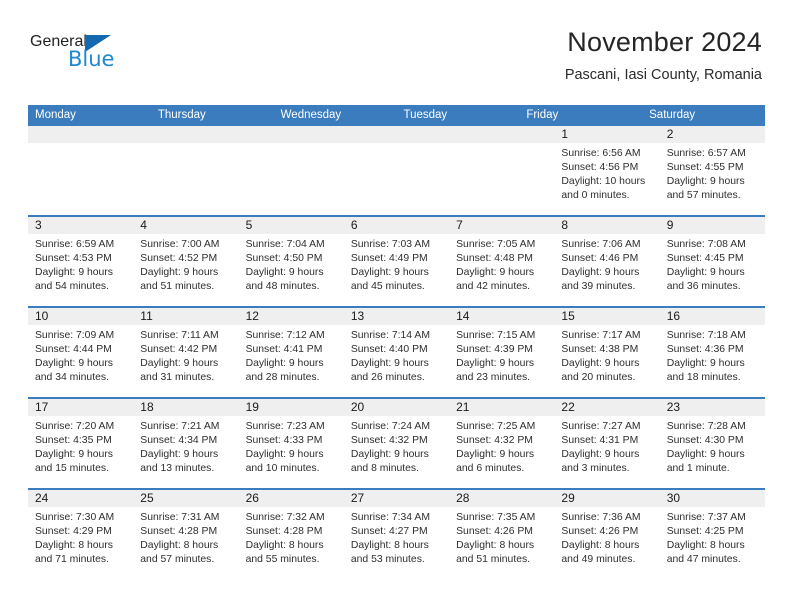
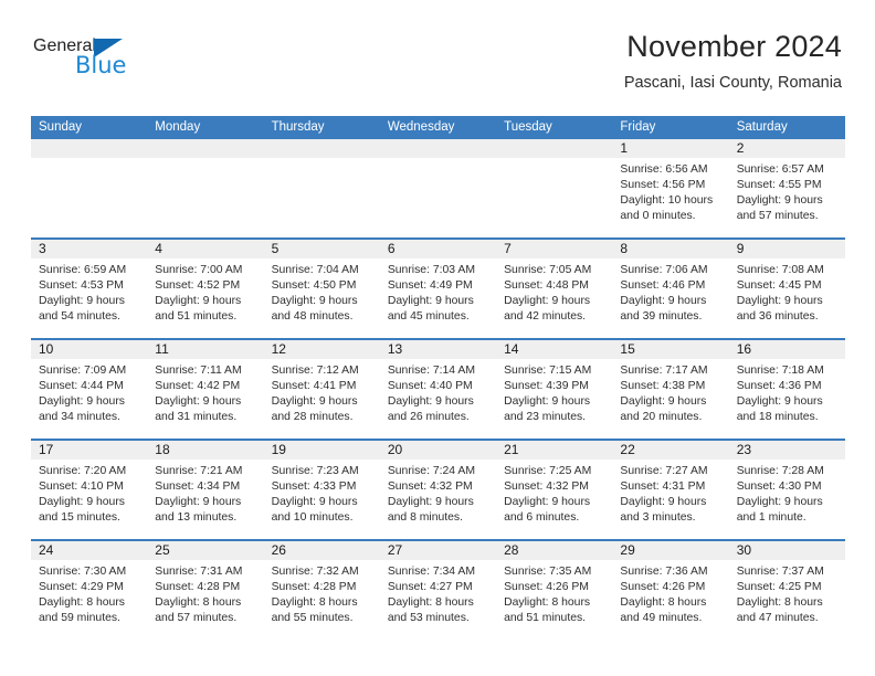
  General
  Blue
  November 2024
  Pascani, Iasi County, Romania
+ Sunday
  Monday
  Thursday
  Wednesday
  Tuesday
  Friday
  Saturday
  1
  2
  Sunrise: 6:56 AM
  Sunset: 4:56 PM
  Daylight: 10 hours
  and 0 minutes.
  Sunrise: 6:57 AM
  Sunset: 4:55 PM
  Daylight: 9 hours
  and 57 minutes.
  3
  4
  5
  6
  7
  8
  9
  Sunrise: 6:59 AM
  Sunset: 4:53 PM
  Daylight: 9 hours
  and 54 minutes.
  Sunrise: 7:00 AM
  Sunset: 4:52 PM
  Daylight: 9 hours
  and 51 minutes.
  Sunrise: 7:04 AM
  Sunset: 4:50 PM
  Daylight: 9 hours
  and 48 minutes.
  Sunrise: 7:03 AM
  Sunset: 4:49 PM
  Daylight: 9 hours
  and 45 minutes.
  Sunrise: 7:05 AM
  Sunset: 4:48 PM
  Daylight: 9 hours
  and 42 minutes.
  Sunrise: 7:06 AM
  Sunset: 4:46 PM
  Daylight: 9 hours
  and 39 minutes.
  Sunrise: 7:08 AM
  Sunset: 4:45 PM
  Daylight: 9 hours
  and 36 minutes.
  10
  11
  12
  13
  14
  15
  16
  Sunrise: 7:09 AM
  Sunset: 4:44 PM
  Daylight: 9 hours
  and 34 minutes.
  Sunrise: 7:11 AM
  Sunset: 4:42 PM
  Daylight: 9 hours
  and 31 minutes.
  Sunrise: 7:12 AM
  Sunset: 4:41 PM
  Daylight: 9 hours
  and 28 minutes.
  Sunrise: 7:14 AM
  Sunset: 4:40 PM
  Daylight: 9 hours
  and 26 minutes.
  Sunrise: 7:15 AM
  Sunset: 4:39 PM
  Daylight: 9 hours
  and 23 minutes.
  Sunrise: 7:17 AM
  Sunset: 4:38 PM
  Daylight: 9 hours
  and 20 minutes.
  Sunrise: 7:18 AM
  Sunset: 4:36 PM
  Daylight: 9 hours
  and 18 minutes.
  17
  18
  19
  20
  21
  22
  23
  Sunrise: 7:20 AM
- Sunset: 4:35 PM
+ Sunset: 4:10 PM
  Daylight: 9 hours
  and 15 minutes.
  Sunrise: 7:21 AM
  Sunset: 4:34 PM
  Daylight: 9 hours
  and 13 minutes.
  Sunrise: 7:23 AM
  Sunset: 4:33 PM
  Daylight: 9 hours
  and 10 minutes.
  Sunrise: 7:24 AM
  Sunset: 4:32 PM
  Daylight: 9 hours
  and 8 minutes.
  Sunrise: 7:25 AM
  Sunset: 4:32 PM
  Daylight: 9 hours
  and 6 minutes.
  Sunrise: 7:27 AM
  Sunset: 4:31 PM
  Daylight: 9 hours
  and 3 minutes.
  Sunrise: 7:28 AM
  Sunset: 4:30 PM
  Daylight: 9 hours
  and 1 minute.
  24
  25
  26
  27
  28
  29
  30
  Sunrise: 7:30 AM
  Sunset: 4:29 PM
  Daylight: 8 hours
- and 71 minutes.
+ and 59 minutes.
  Sunrise: 7:31 AM
  Sunset: 4:28 PM
  Daylight: 8 hours
  and 57 minutes.
  Sunrise: 7:32 AM
  Sunset: 4:28 PM
  Daylight: 8 hours
  and 55 minutes.
  Sunrise: 7:34 AM
  Sunset: 4:27 PM
  Daylight: 8 hours
  and 53 minutes.
  Sunrise: 7:35 AM
  Sunset: 4:26 PM
  Daylight: 8 hours
  and 51 minutes.
  Sunrise: 7:36 AM
  Sunset: 4:26 PM
  Daylight: 8 hours
  and 49 minutes.
  Sunrise: 7:37 AM
  Sunset: 4:25 PM
  Daylight: 8 hours
  and 47 minutes.
